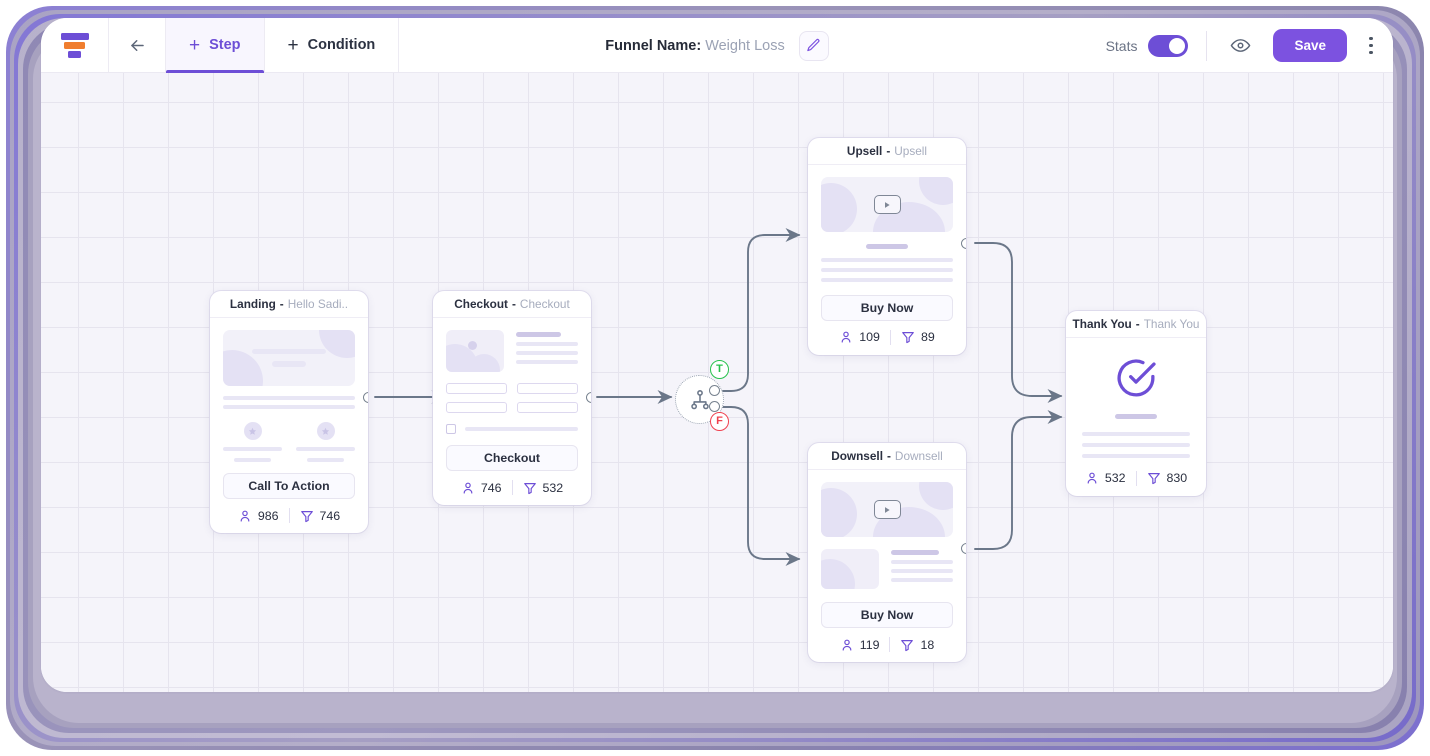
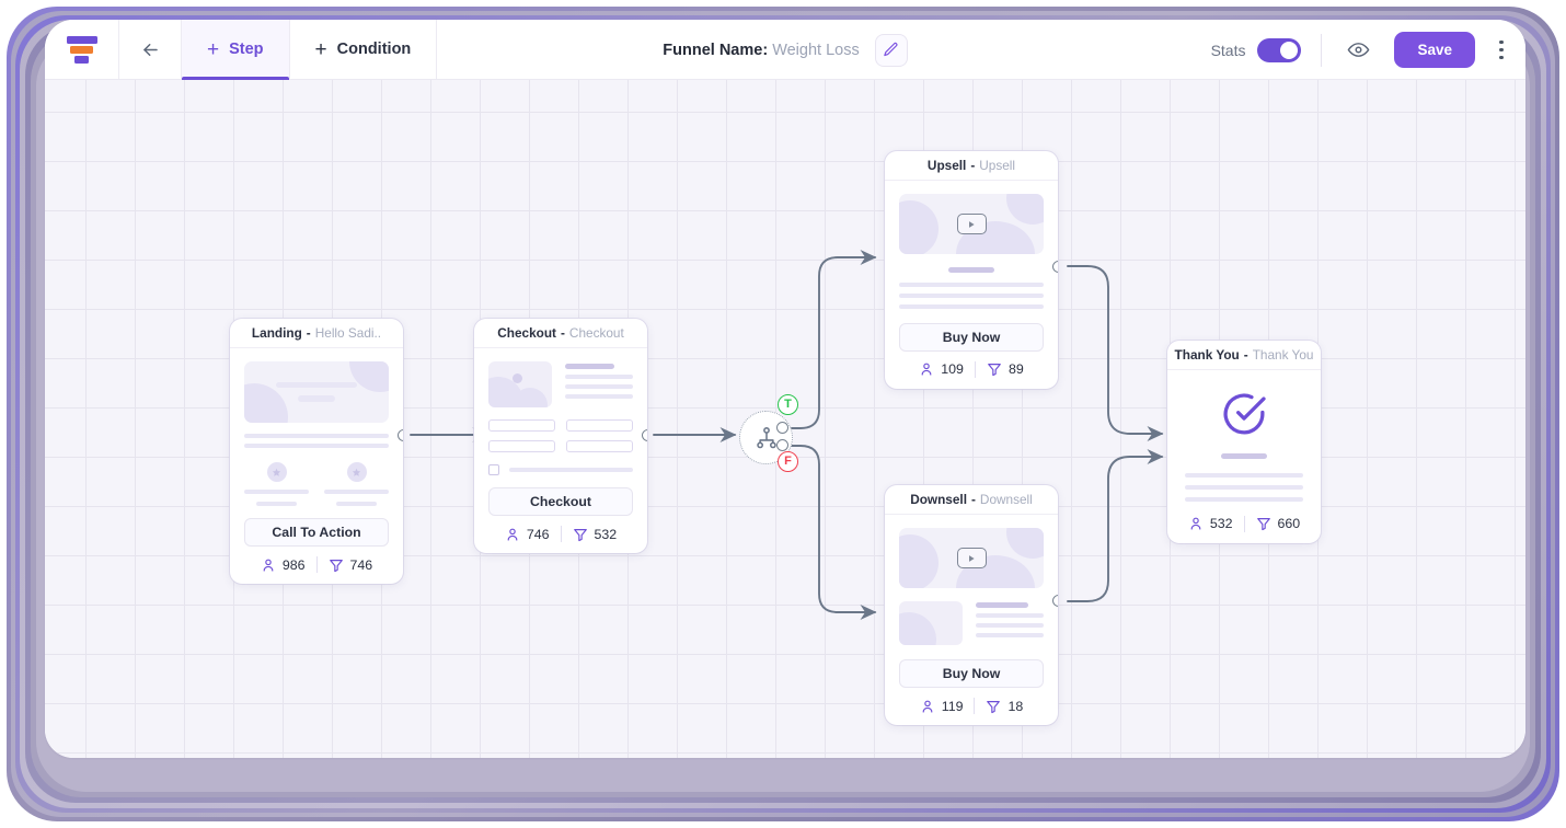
  +
  Step
  +
  Condition
  Funnel Name: Weight Loss
  Stats
  Save
  Landing
  -
  Hello Sadi..
  Call To Action
  986
  746
  Checkout
  -
  Checkout
  Checkout
  746
  532
  T
  F
  Upsell
  -
  Upsell
  Buy Now
  109
  89
  Downsell
  -
  Downsell
  Buy Now
  119
  18
  Thank You
  -
  Thank You
  532
- 830
+ 660
